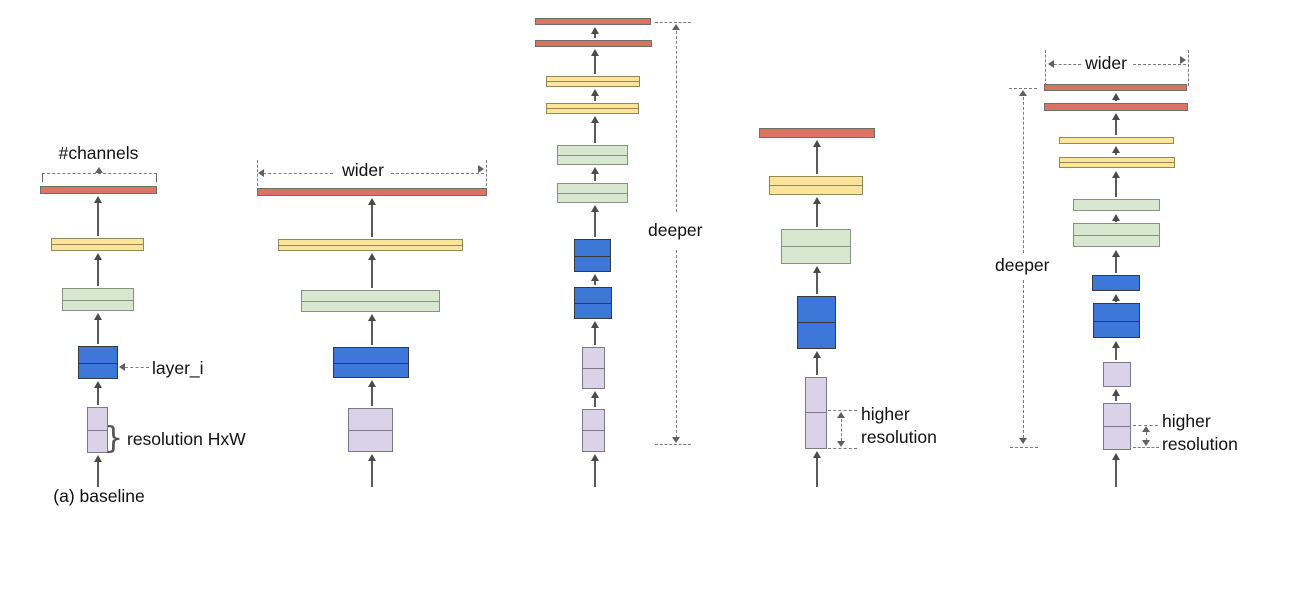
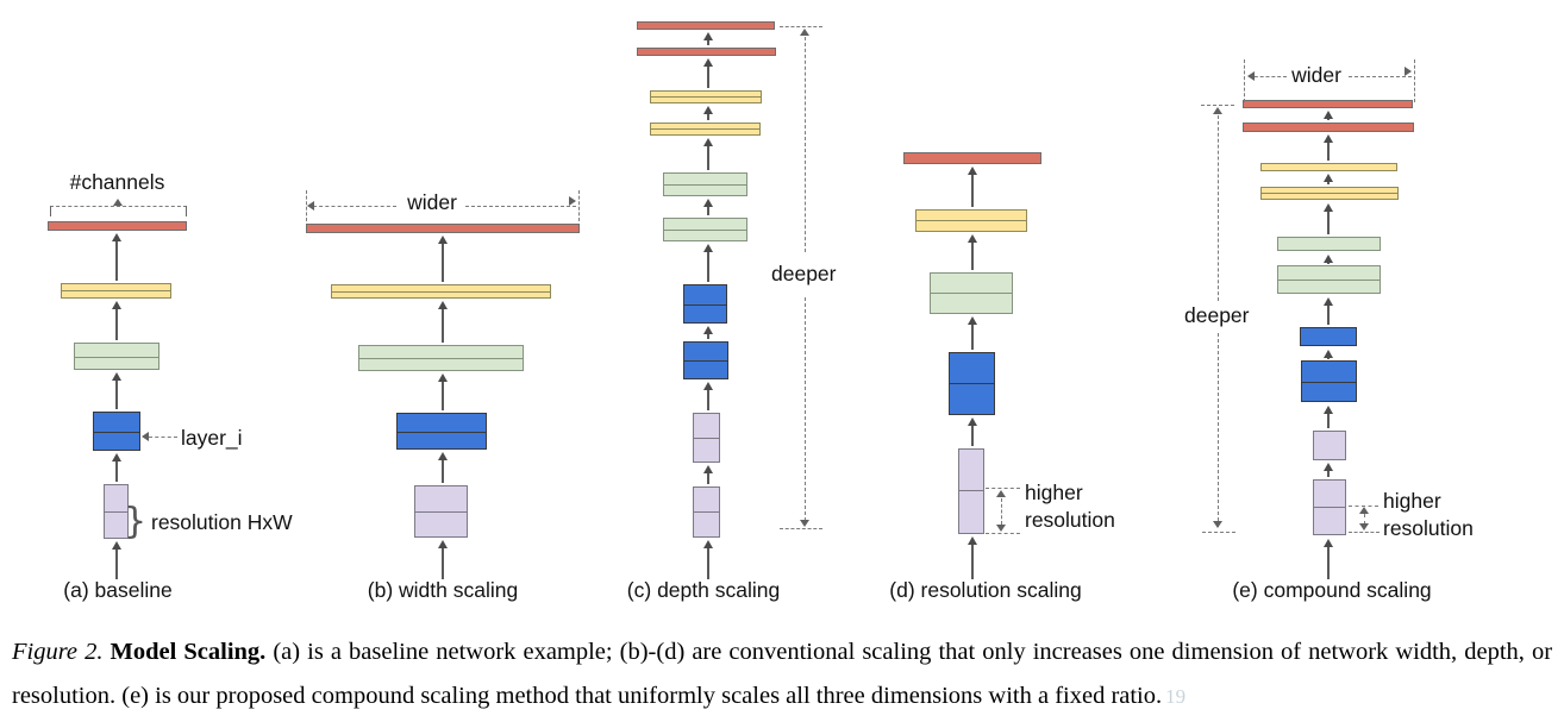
  #channels
  layer_i
  }
  resolution HxW
  wider
  deeper
  higher
  resolution
  wider
  deeper
  higher
  resolution
  (a) baseline
+ (b) width scaling
+ (c) depth scaling
+ (d) resolution scaling
+ (e) compound scaling
+ Figure 2. Model Scaling. (a) is a baseline network example; (b)-(d) are conventional scaling that only increases one dimension of network width, depth, or resolution. (e) is our proposed compound scaling method that uniformly scales all three dimensions with a fixed ratio. 19
